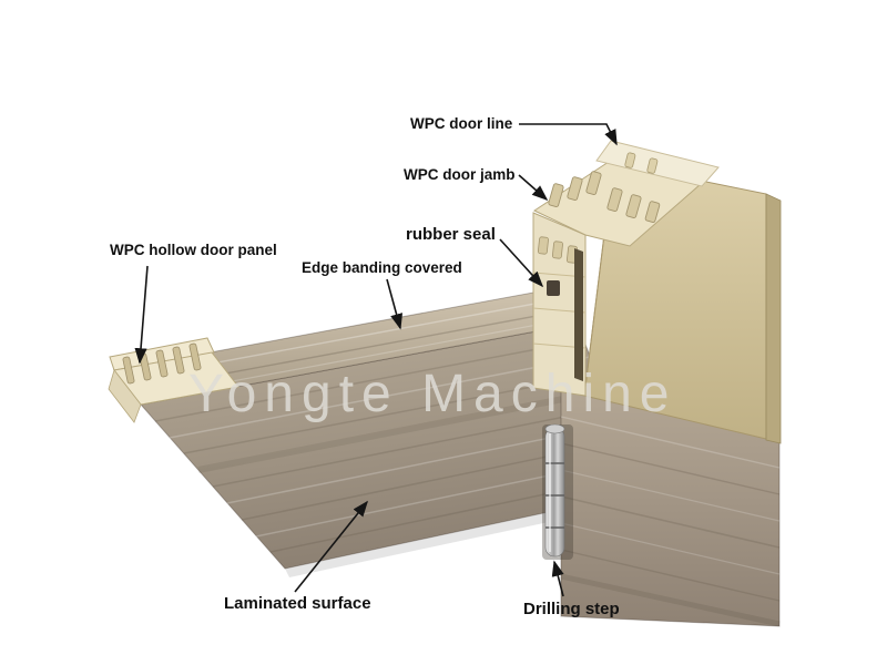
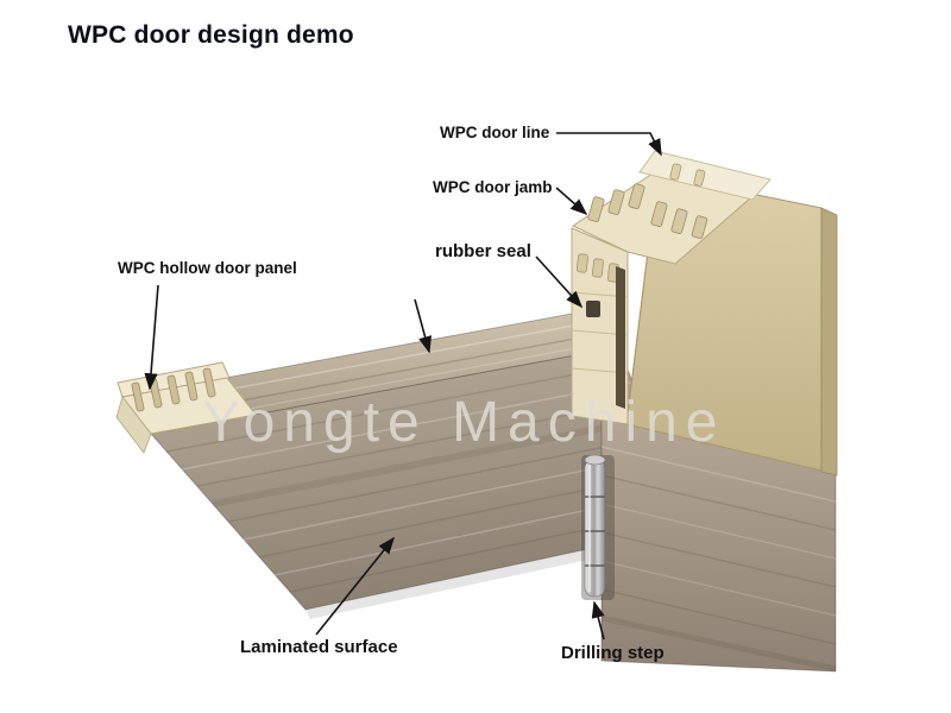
  Yongte Machine
+ WPC door design demo
  WPC door line
  WPC door jamb
  rubber seal
- Edge banding covered
  WPC hollow door panel
  Laminated surface
  Drilling step
